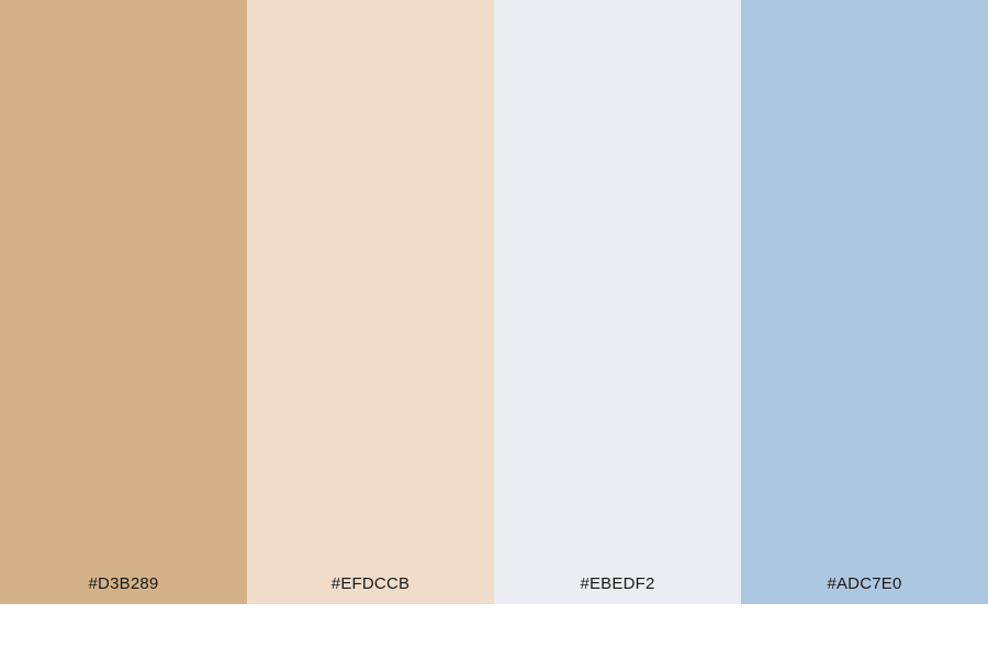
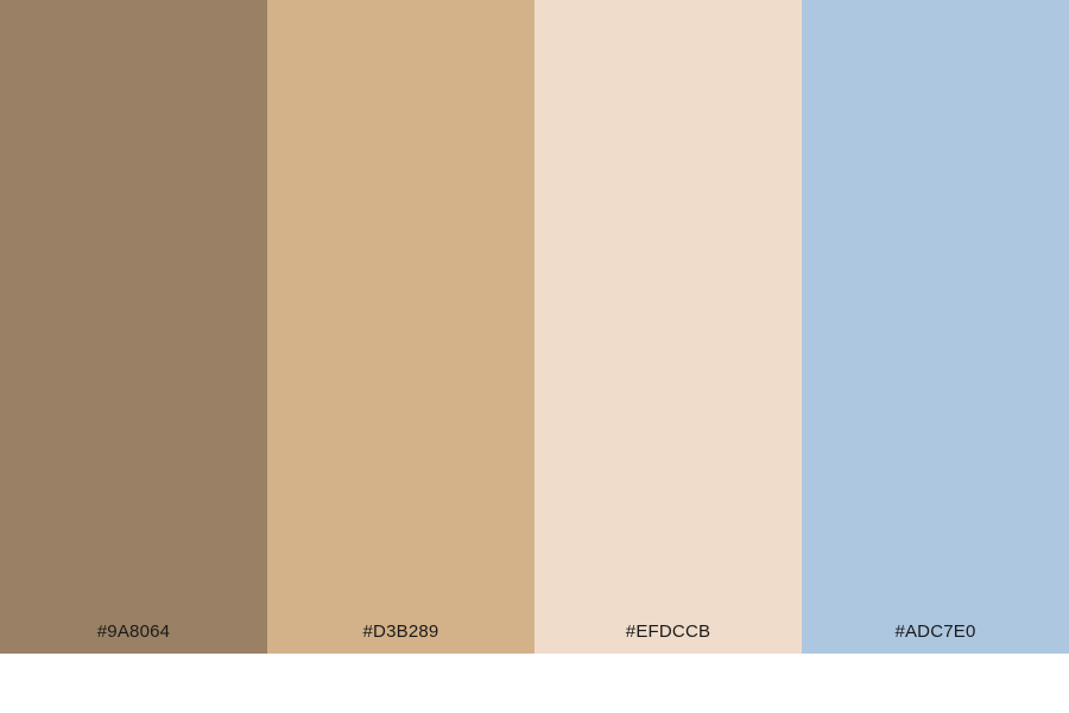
+ #9A8064
  #D3B289
  #EFDCCB
- #EBEDF2
  #ADC7E0
